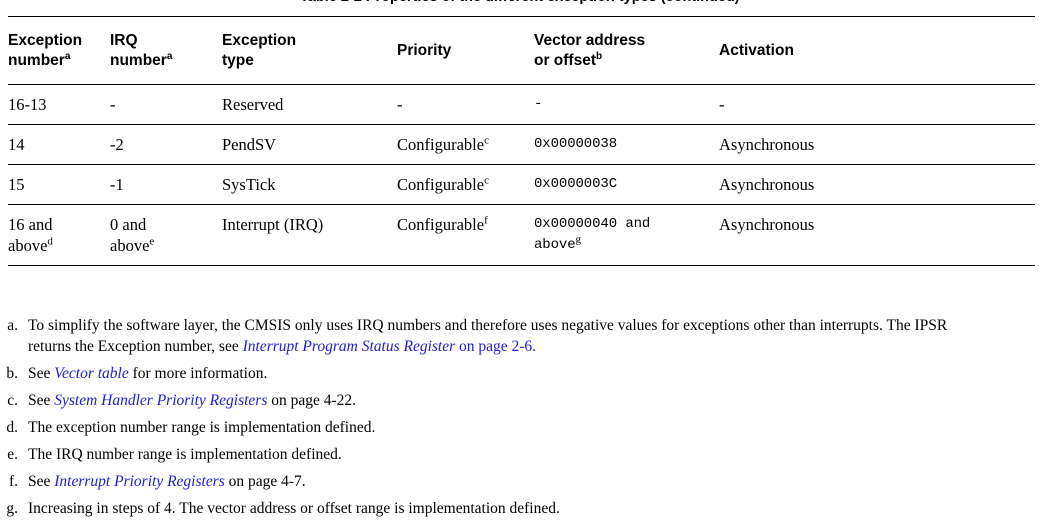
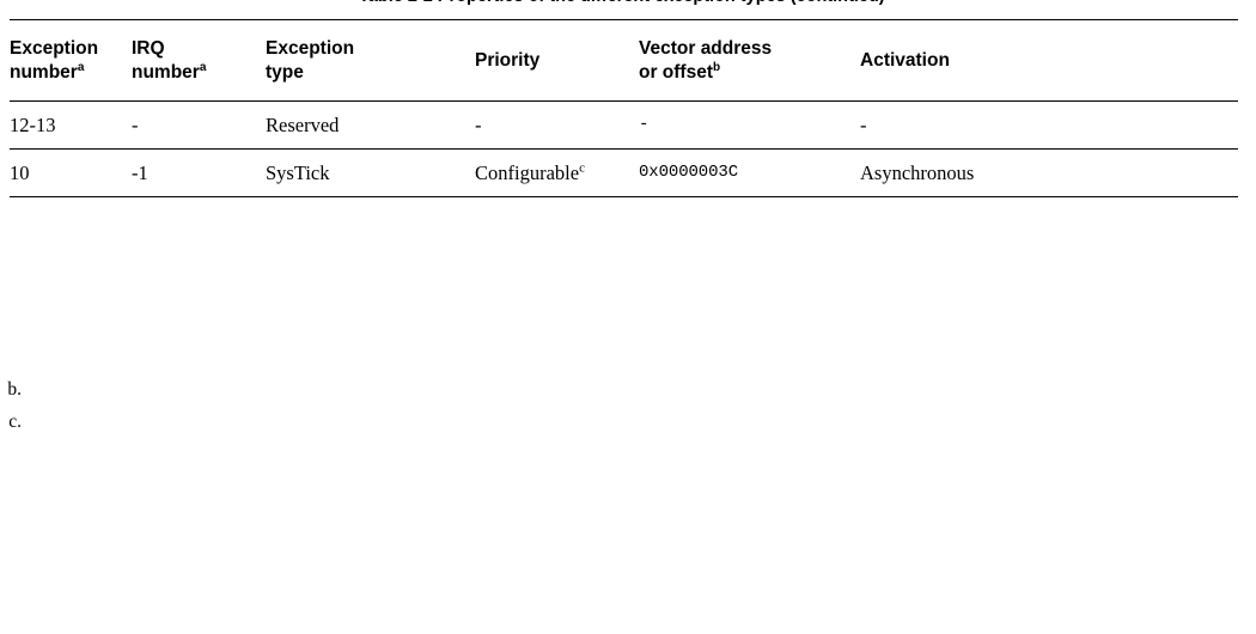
  Exception numbera	IRQ numbera	Exception type	Priority	Vector address or offsetb	Activation
- 16-13	-	Reserved	-	-	-
+ 12-13	-	Reserved	-	-	-
- 14	-2	PendSV	Configurablec	0x00000038	Asynchronous
- 15	-1	SysTick	Configurablec	0x0000003C	Asynchronous
+ 10	-1	SysTick	Configurablec	0x0000003C	Asynchronous
- 16 and aboved	0 and abovee	Interrupt (IRQ)	Configurablef	0x00000040 and aboveg	Asynchronous
- a.
- To simplify the software layer, the CMSIS only uses IRQ numbers and therefore uses negative values for exceptions other than interrupts. The IPSR returns the Exception number, see Interrupt Program Status Register on page 2-6.
  b.
- See Vector table for more information.
  c.
- See System Handler Priority Registers on page 4-22.
- d.
- The exception number range is implementation defined.
- e.
- The IRQ number range is implementation defined.
- f.
- See Interrupt Priority Registers on page 4-7.
- g.
- Increasing in steps of 4. The vector address or offset range is implementation defined.
